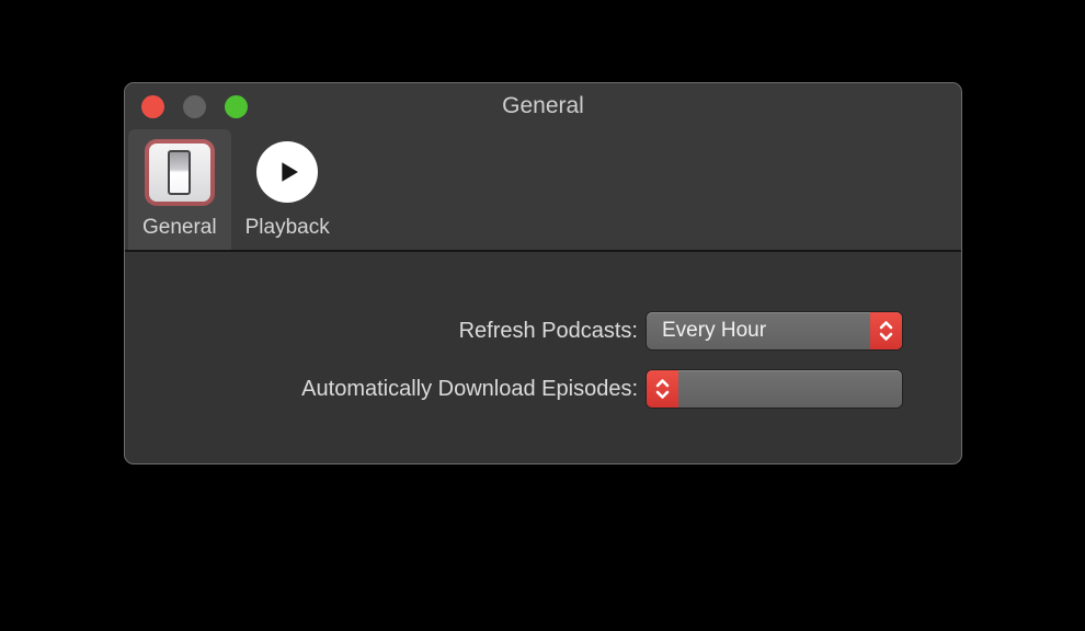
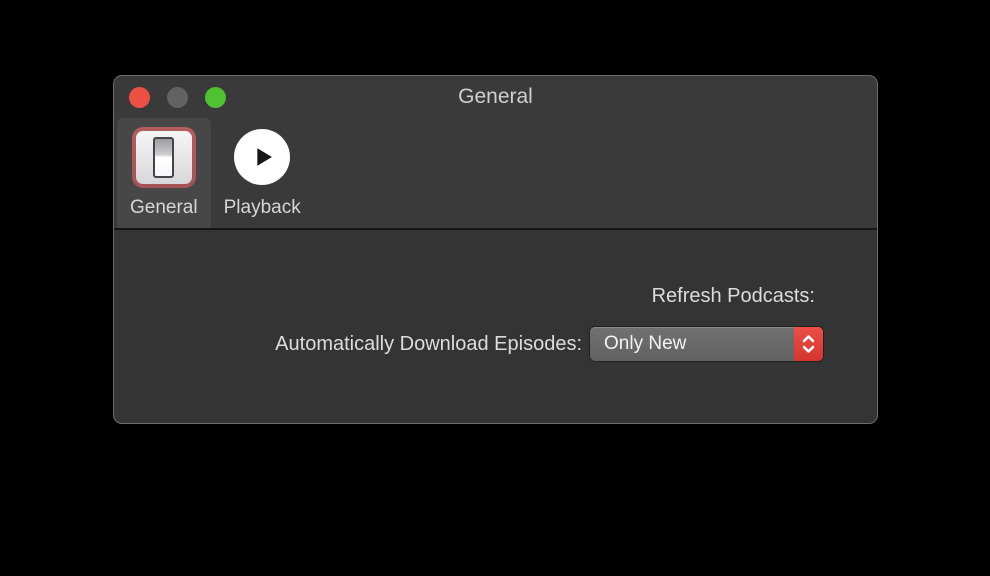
  General
  General
  Playback
  Refresh Podcasts:
- Every Hour
  Automatically Download Episodes:
+ Only New
